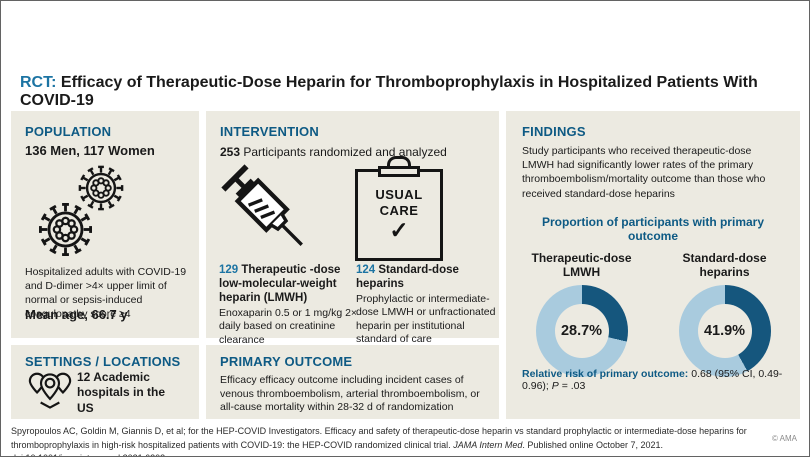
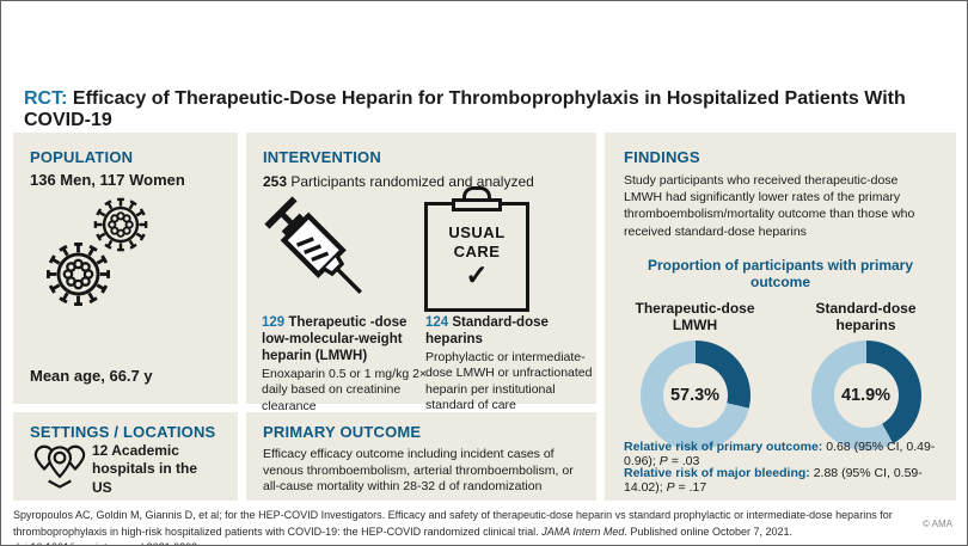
  RCT: Efficacy of Therapeutic-Dose Heparin for Thromboprophylaxis in Hospitalized Patients With COVID-19
  POPULATION
  136 Men, 117 Women
- Hospitalized adults with COVID-19 and D-dimer >4× upper limit of normal or sepsis-induced coagulopathy score ≥4
  Mean age, 66.7 y
  SETTINGS / LOCATIONS
  12 Academic hospitals in the US
  INTERVENTION
  253 Participants randomized and analyzed
  USUAL CARE
  ✓
  129 Therapeutic -dose low-molecular-weight heparin (LMWH)
  Enoxaparin 0.5 or 1 mg/kg 2× daily based on creatinine clearance
  124 Standard-dose heparins
  Prophylactic or intermediate-dose LMWH or unfractionated heparin per institutional standard of care
  PRIMARY OUTCOME
  Efficacy efficacy outcome including incident cases of venous thromboembolism, arterial thromboembolism, or all-cause mortality within 28-32 d of randomization
  FINDINGS
  Study participants who received therapeutic-dose LMWH had significantly lower rates of the primary thromboembolism/mortality outcome than those who received standard-dose heparins
  Proportion of participants with primary outcome
  Therapeutic-dose LMWH
- 28.7%
+ 57.3%
  Standard-dose heparins
  41.9%
  Relative risk of primary outcome: 0.68 (95% CI, 0.49-0.96); P = .03
+ Relative risk of major bleeding: 2.88 (95% CI, 0.59-14.02); P = .17
  Spyropoulos AC, Goldin M, Giannis D, et al; for the HEP-COVID Investigators. Efficacy and safety of therapeutic-dose heparin vs standard prophylactic or intermediate-dose heparins for thromboprophylaxis in high-risk hospitalized patients with COVID-19: the HEP-COVID randomized clinical trial. JAMA Intern Med. Published online October 7, 2021.
  © AMA
